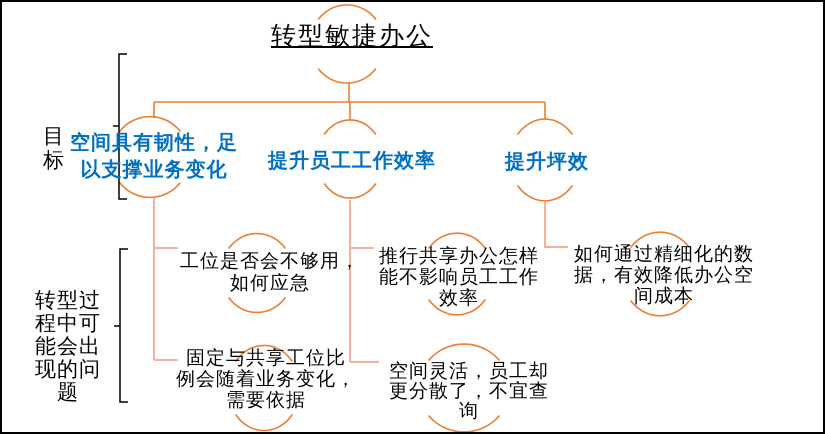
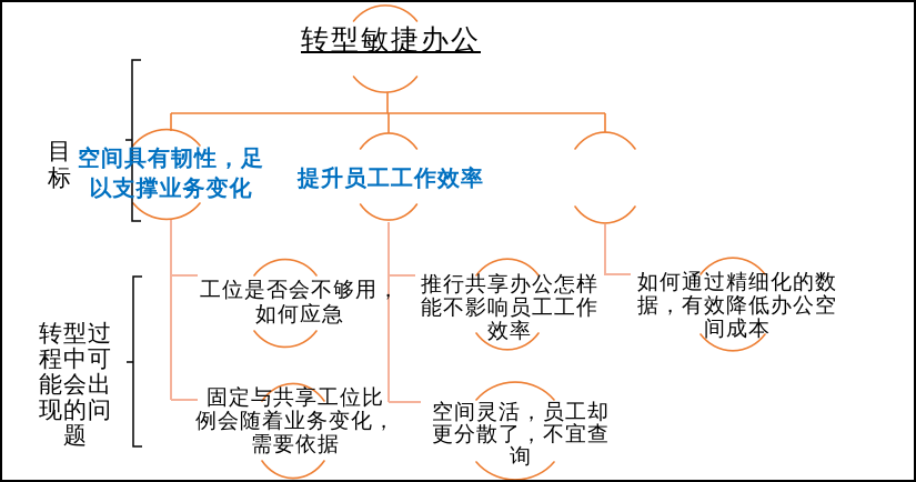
  转型敏捷办公
  目
  标
  转型过
  程中可
  能会出
  现的问
  题
  空间具有韧性，足
  以支撑业务变化
  提升员工工作效率
- 提升坪效
  工位是否会不够用，
  如何应急
  推行共享办公怎样
  能不影响员工工作
  效率
  如何通过精细化的数
  据，有效降低办公空
  间成本
  固定与共享工位比
  例会随着业务变化，
  需要依据
  空间灵活，员工却
  更分散了，不宜查
  询
